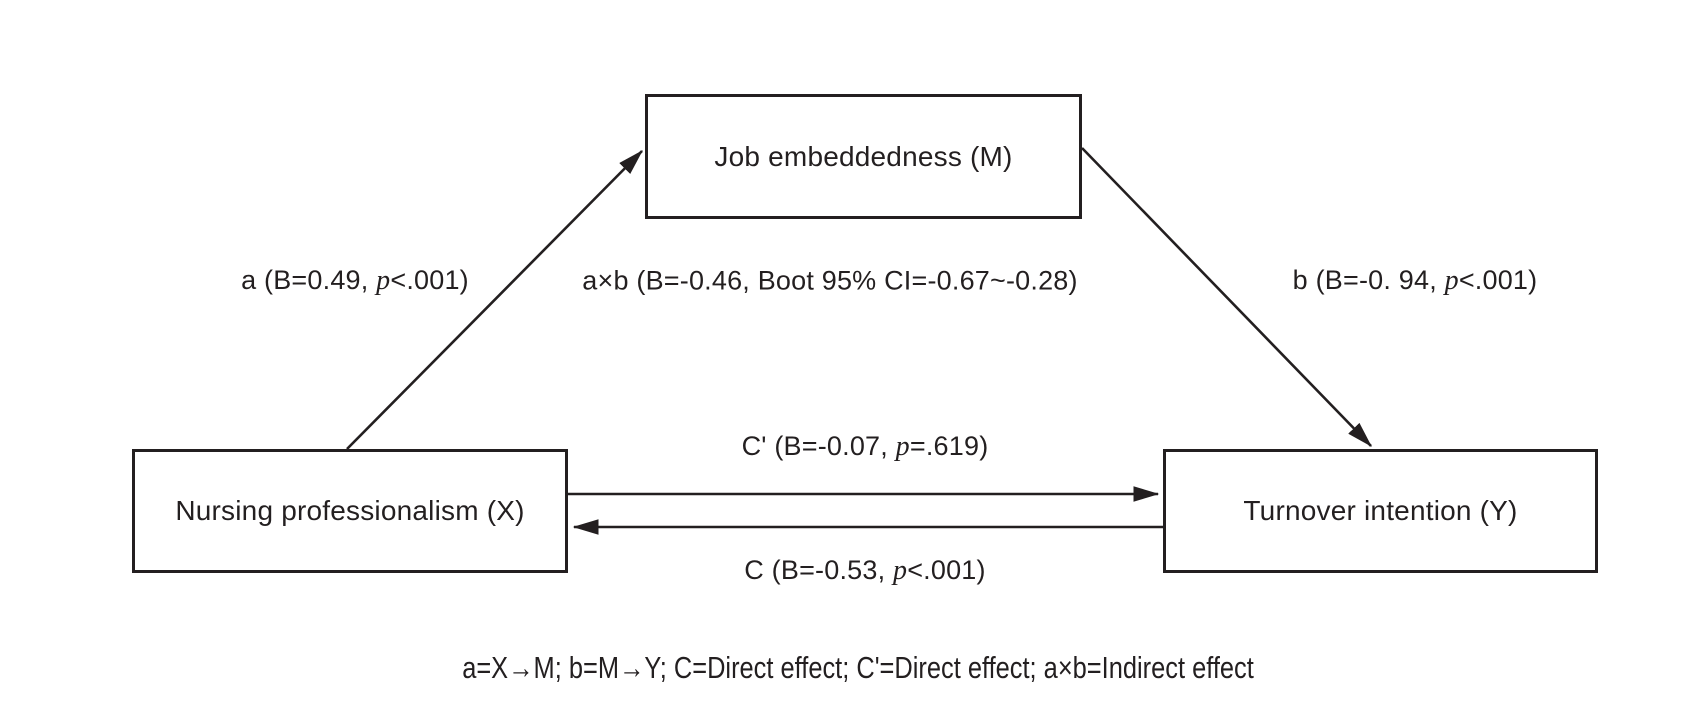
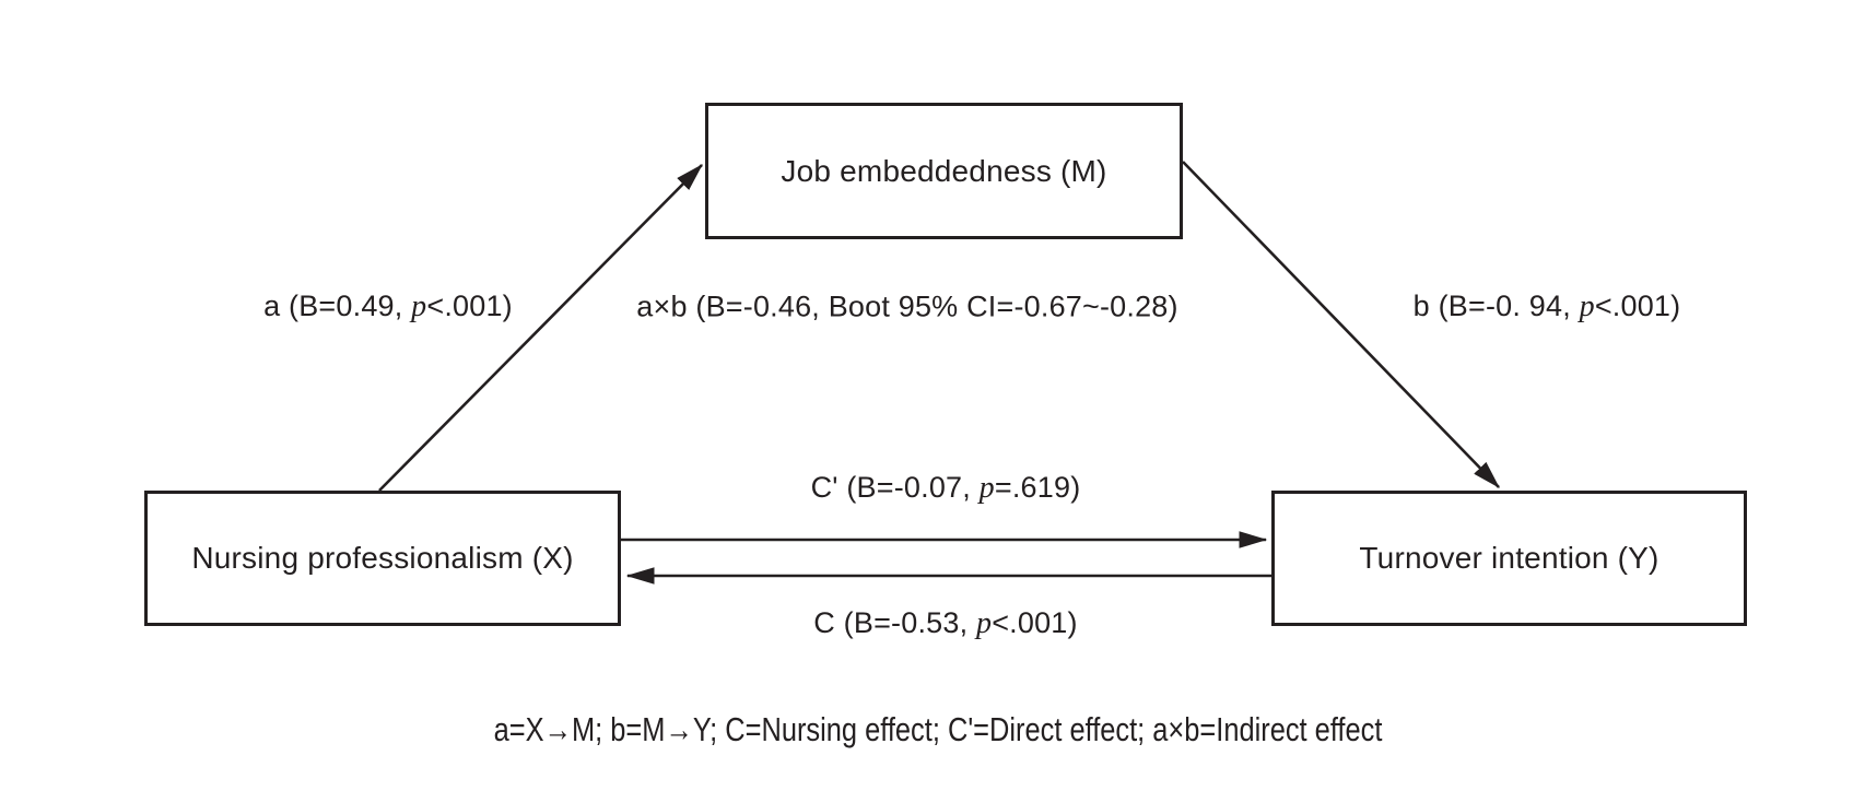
  Job embeddedness (M)
  Nursing professionalism (X)
  Turnover intention (Y)
  a (B=0.49, p<.001)
  a×b (B=-0.46, Boot 95% CI=-0.67~-0.28)
  b (B=-0. 94, p<.001)
  C' (B=-0.07, p=.619)
  C (B=-0.53, p<.001)
- a=X→M; b=M→Y; C=Direct effect; C'=Direct effect; a×b=Indirect effect
+ a=X→M; b=M→Y; C=Nursing effect; C'=Direct effect; a×b=Indirect effect
